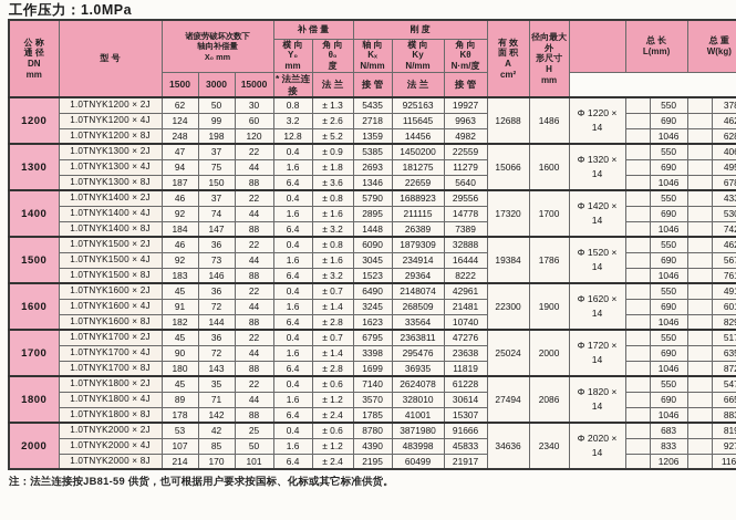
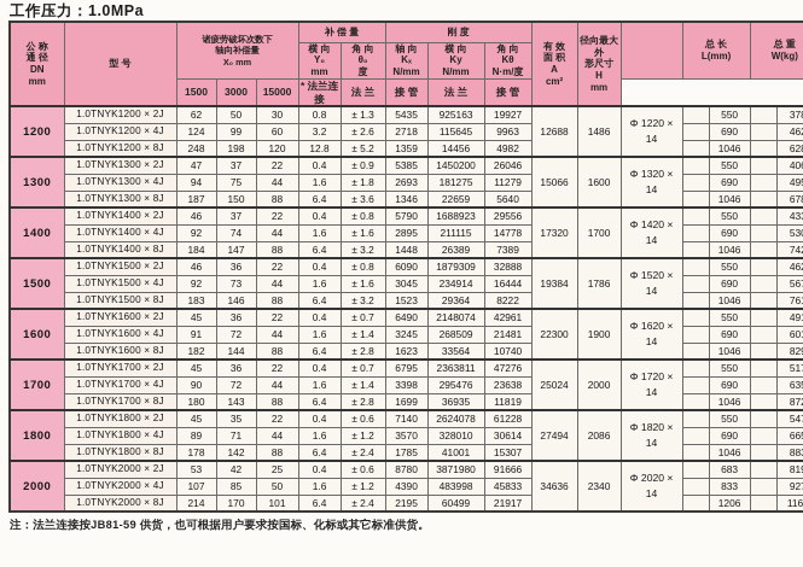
  工作压力：1.0MPa
  公 称 通 径 DN mm	型 号	诸疲劳破坏次数下 轴向补偿量 X₀ mm	补 偿 量	刚 度	有 效 面 积 A cm²	径向最大外 形尺寸 H mm		总 长 L(mm)	总 重 W(kg)
  横 向 Y₀ mm	角 向 θ₀ 度	轴 向 Kₓ N/mm	横 向 Ky N/mm	角 向 Kθ N·m/度
  1500	3000	15000	* 法兰连接	法 兰	接 管	法 兰	接 管
  1200	1.0TNYK1200 × 2J	62	50	30	0.8	± 1.3	5435	925163	19927	12688	1486	Φ 1220 × 14		550		37
  1.0TNYK1200 × 4J	124	99	60	3.2	± 2.6	2718	115645	9963		690		46
  1.0TNYK1200 × 8J	248	198	120	12.8	± 5.2	1359	14456	4982		1046		62
- 1300	1.0TNYK1300 × 2J	47	37	22	0.4	± 0.9	5385	1450200	22559	15066	1600	Φ 1320 × 14		550		40
+ 1300	1.0TNYK1300 × 2J	47	37	22	0.4	± 0.9	5385	1450200	26046	15066	1600	Φ 1320 × 14		550		40
  1.0TNYK1300 × 4J	94	75	44	1.6	± 1.8	2693	181275	11279		690		49
  1.0TNYK1300 × 8J	187	150	88	6.4	± 3.6	1346	22659	5640		1046		67
  1400	1.0TNYK1400 × 2J	46	37	22	0.4	± 0.8	5790	1688923	29556	17320	1700	Φ 1420 × 14		550		43
  1.0TNYK1400 × 4J	92	74	44	1.6	± 1.6	2895	211115	14778		690		53
  1.0TNYK1400 × 8J	184	147	88	6.4	± 3.2	1448	26389	7389		1046		74
  1500	1.0TNYK1500 × 2J	46	36	22	0.4	± 0.8	6090	1879309	32888	19384	1786	Φ 1520 × 14		550		46
  1.0TNYK1500 × 4J	92	73	44	1.6	± 1.6	3045	234914	16444		690		56
  1.0TNYK1500 × 8J	183	146	88	6.4	± 3.2	1523	29364	8222		1046		76
  1600	1.0TNYK1600 × 2J	45	36	22	0.4	± 0.7	6490	2148074	42961	22300	1900	Φ 1620 × 14		550		49
  1.0TNYK1600 × 4J	91	72	44	1.6	± 1.4	3245	268509	21481		690		60
  1.0TNYK1600 × 8J	182	144	88	6.4	± 2.8	1623	33564	10740		1046		82
  1700	1.0TNYK1700 × 2J	45	36	22	0.4	± 0.7	6795	2363811	47276	25024	2000	Φ 1720 × 14		550		51
  1.0TNYK1700 × 4J	90	72	44	1.6	± 1.4	3398	295476	23638		690		63
  1.0TNYK1700 × 8J	180	143	88	6.4	± 2.8	1699	36935	11819		1046		87
  1800	1.0TNYK1800 × 2J	45	35	22	0.4	± 0.6	7140	2624078	61228	27494	2086	Φ 1820 × 14		550		54
  1.0TNYK1800 × 4J	89	71	44	1.6	± 1.2	3570	328010	30614		690		66
  1.0TNYK1800 × 8J	178	142	88	6.4	± 2.4	1785	41001	15307		1046		88
  2000	1.0TNYK2000 × 2J	53	42	25	0.4	± 0.6	8780	3871980	91666	34636	2340	Φ 2020 × 14		683		81
  1.0TNYK2000 × 4J	107	85	50	1.6	± 1.2	4390	483998	45833		833		92
  1.0TNYK2000 × 8J	214	170	101	6.4	± 2.4	2195	60499	21917		1206		116
  注：法兰连接按JB81-59 供货，也可根据用户要求按国标、化标或其它标准供货。
